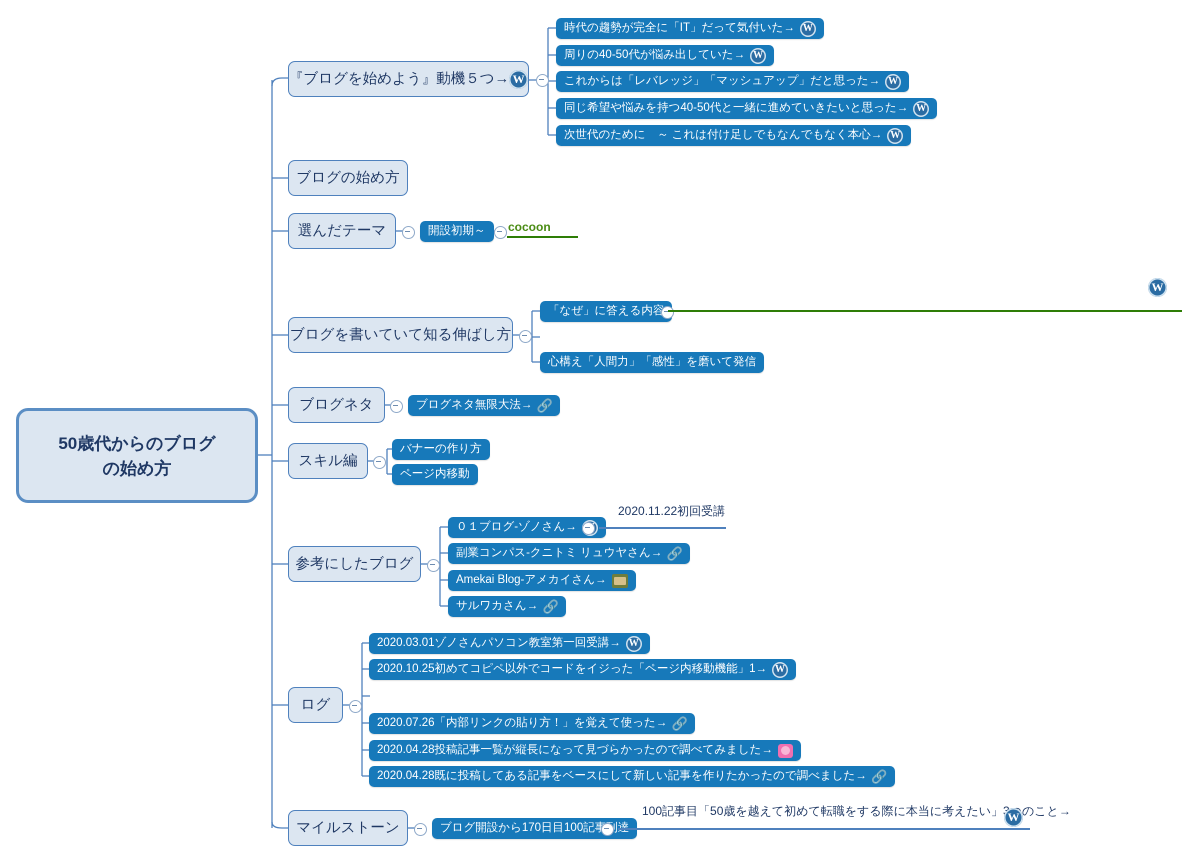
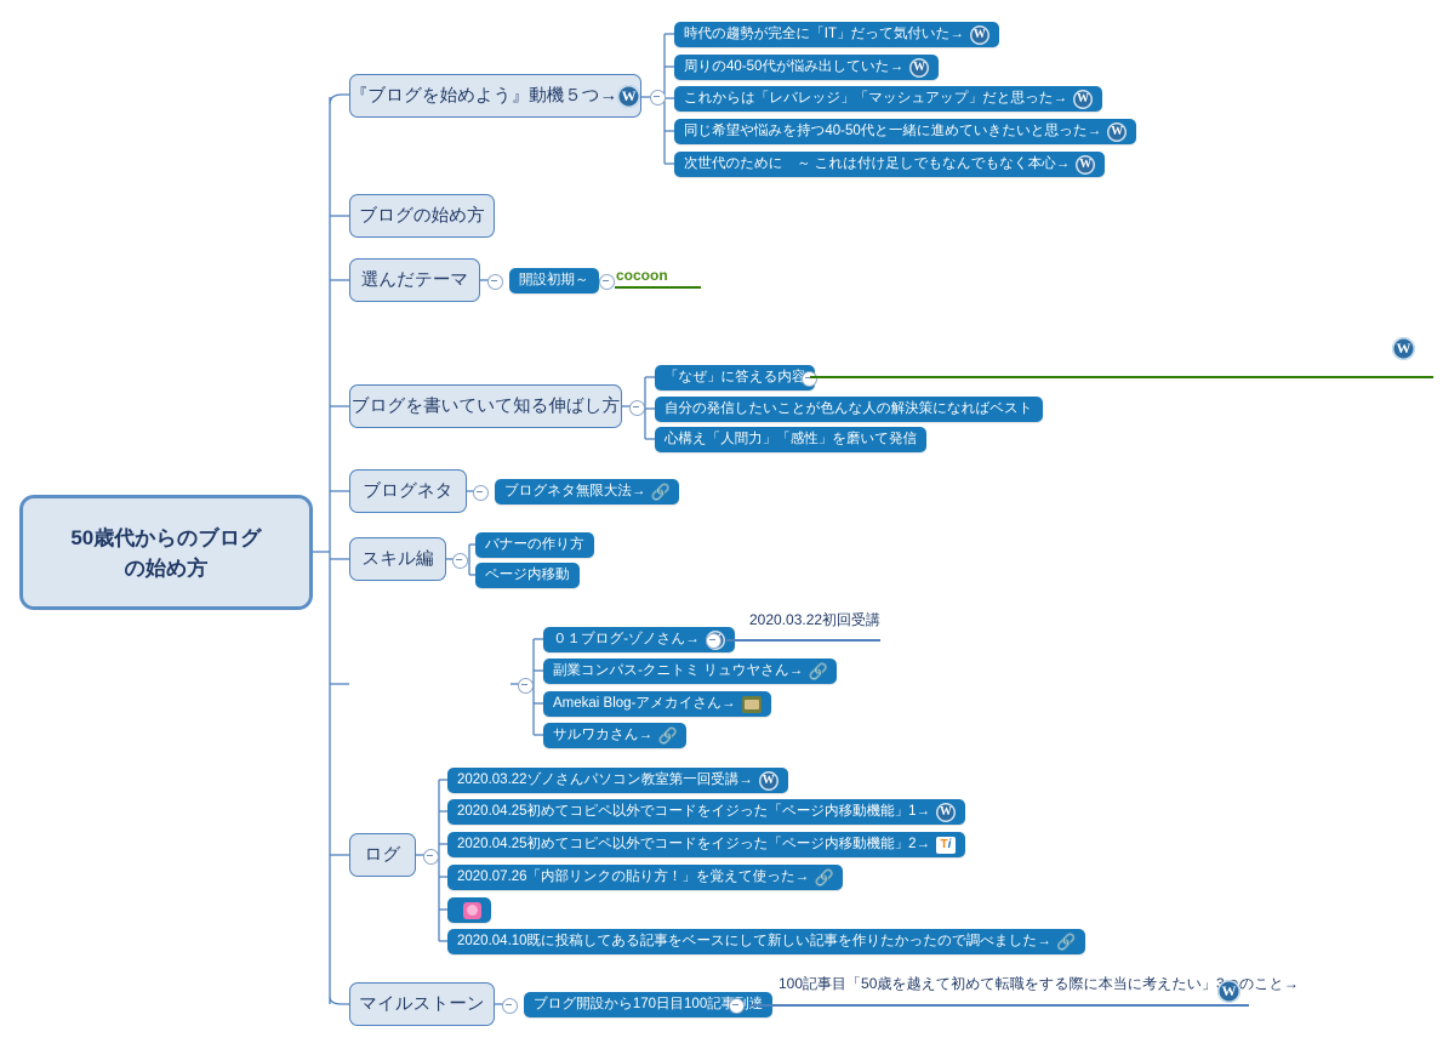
  50歳代からのブログ
  の始め方
  『ブログを始めよう』動機５つ→
  W
  時代の趨勢が完全に「IT」だって気付いた→
  W
  周りの40-50代が悩み出していた→
  W
  これからは「レバレッジ」「マッシュアップ」だと思った→
  W
  同じ希望や悩みを持つ40-50代と一緒に進めていきたいと思った→
  W
  次世代のために ～ これは付け足しでもなんでもなく本心→
  W
  ブログの始め方
  選んだテーマ
  開設初期～
  cocoon
  ブログを書いていて知る伸ばし方
  「なぜ」に答える内容
  W
+ 自分の発信したいことが色んな人の解決策になればベスト
  心構え「人間力」「感性」を磨いて発信
  ブログネタ
  ブログネタ無限大法→
  🔗
  スキル編
  バナーの作り方
  ページ内移動
- 参考にしたブログ
  ０１ブログ-ゾノさん→
- 2020.11.22初回受講
+ 2020.03.22初回受講
  副業コンパス-クニトミ リュウヤさん→
  🔗
  Amekai Blog-アメカイさん→
  サルワカさん→
  🔗
  ログ
- 2020.03.01ゾノさんパソコン教室第一回受講→
+ 2020.03.22ゾノさんパソコン教室第一回受講→
  W
- 2020.10.25初めてコピペ以外でコードをイジった「ページ内移動機能」1→
+ 2020.04.25初めてコピペ以外でコードをイジった「ページ内移動機能」1→
  W
+ 2020.04.25初めてコピペ以外でコードをイジった「ページ内移動機能」2→
+ T
+ i
  2020.07.26「内部リンクの貼り方！」を覚えて使った→
  🔗
- 2020.04.28投稿記事一覧が縦長になって見づらかったので調べてみました→
- 2020.04.28既に投稿してある記事をベースにして新しい記事を作りたかったので調べました→
+ 2020.04.10既に投稿してある記事をベースにして新しい記事を作りたかったので調べました→
  🔗
  マイルストーン
  ブログ開設から170日目100記
  100記事目「50歳を越えて初めて転職をする際に本当に考えたい」のこと→
  W
